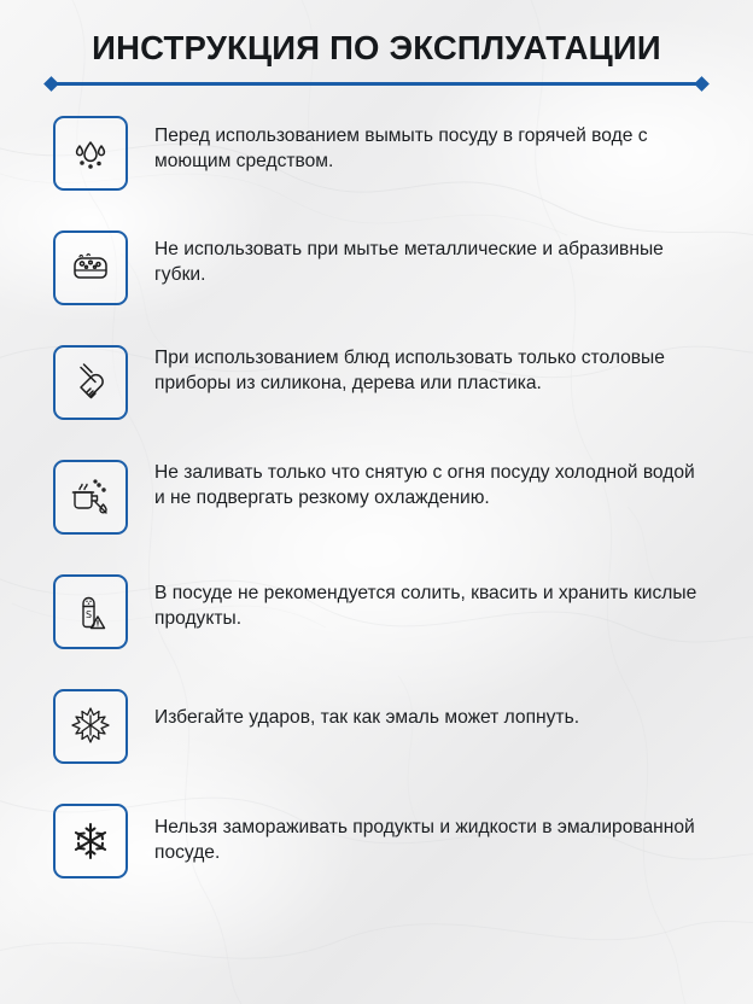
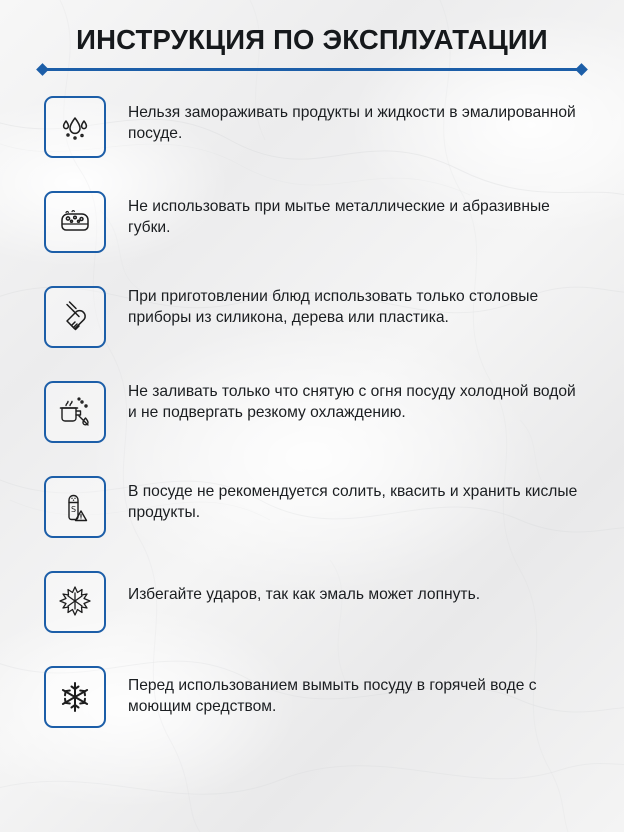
  ИНСТРУКЦИЯ ПО ЭКСПЛУАТАЦИИ
- Перед использованием вымыть посуду в горячей воде с моющим средством.
+ Нельзя замораживать продукты и жидкости в эмалированной посуде.
  Не использовать при мытье металлические и абразивные губки.
- При использованием блюд использовать только столовые приборы из силикона, дерева или пластика.
+ При приготовлении блюд использовать только столовые приборы из силикона, дерева или пластика.
  Не заливать только что снятую с огня посуду холодной водой и не подвергать резкому охлаждению.
  S
  В посуде не рекомендуется солить, квасить и хранить кислые продукты.
  Избегайте ударов, так как эмаль может лопнуть.
- Нельзя замораживать продукты и жидкости в эмалированной посуде.
+ Перед использованием вымыть посуду в горячей воде с моющим средством.
